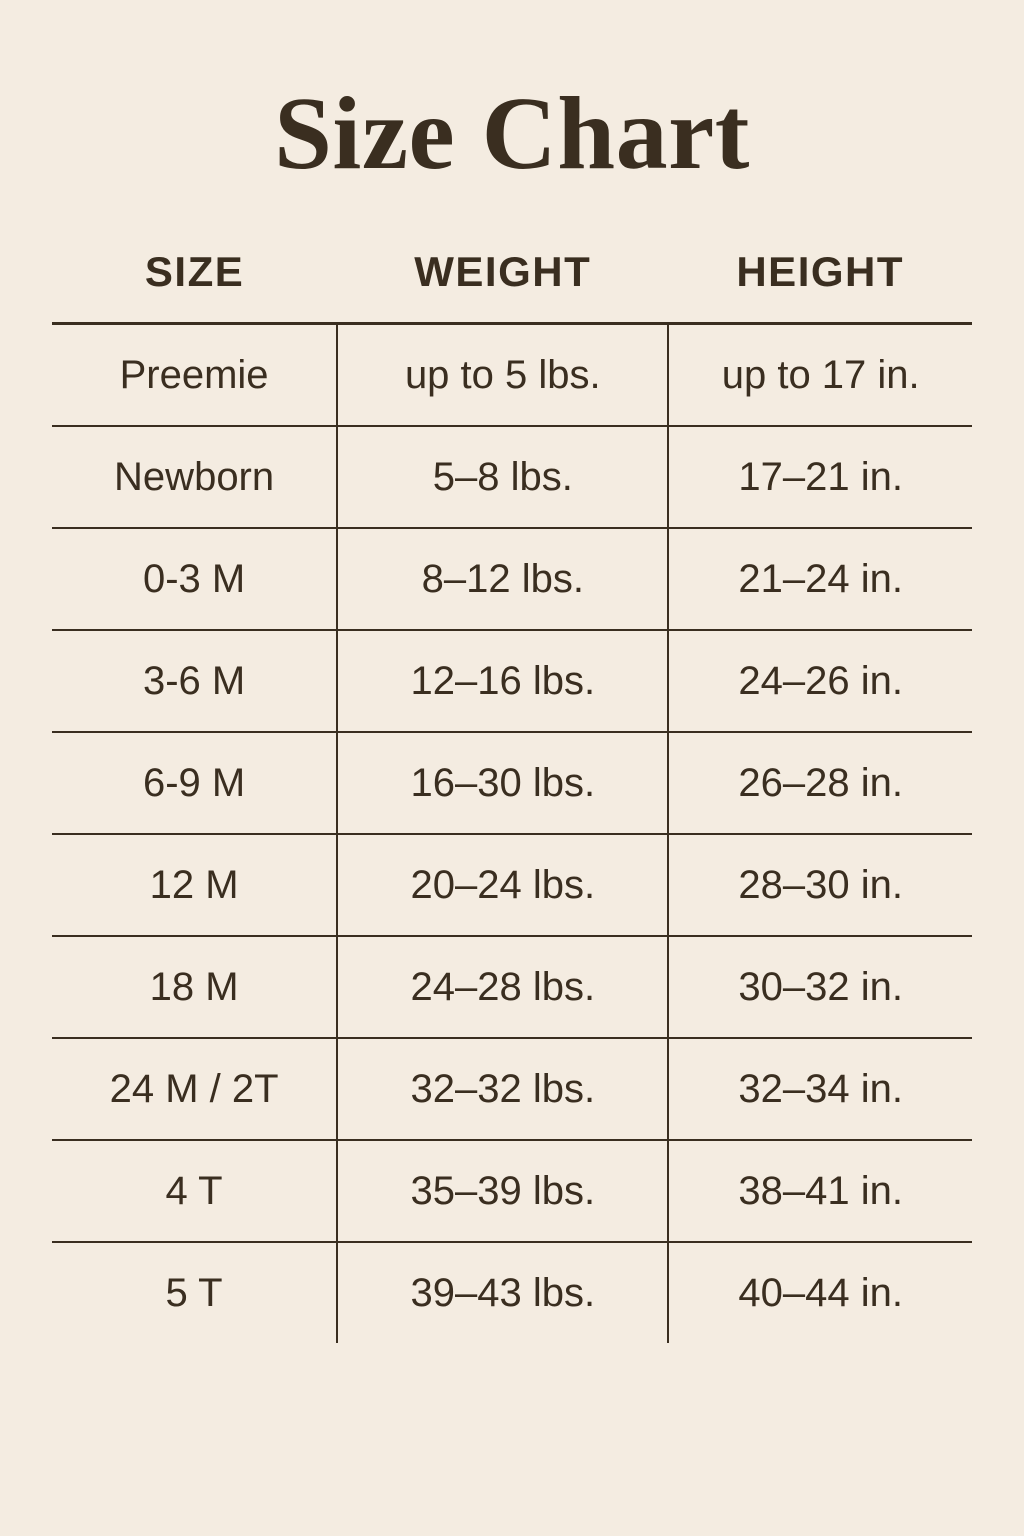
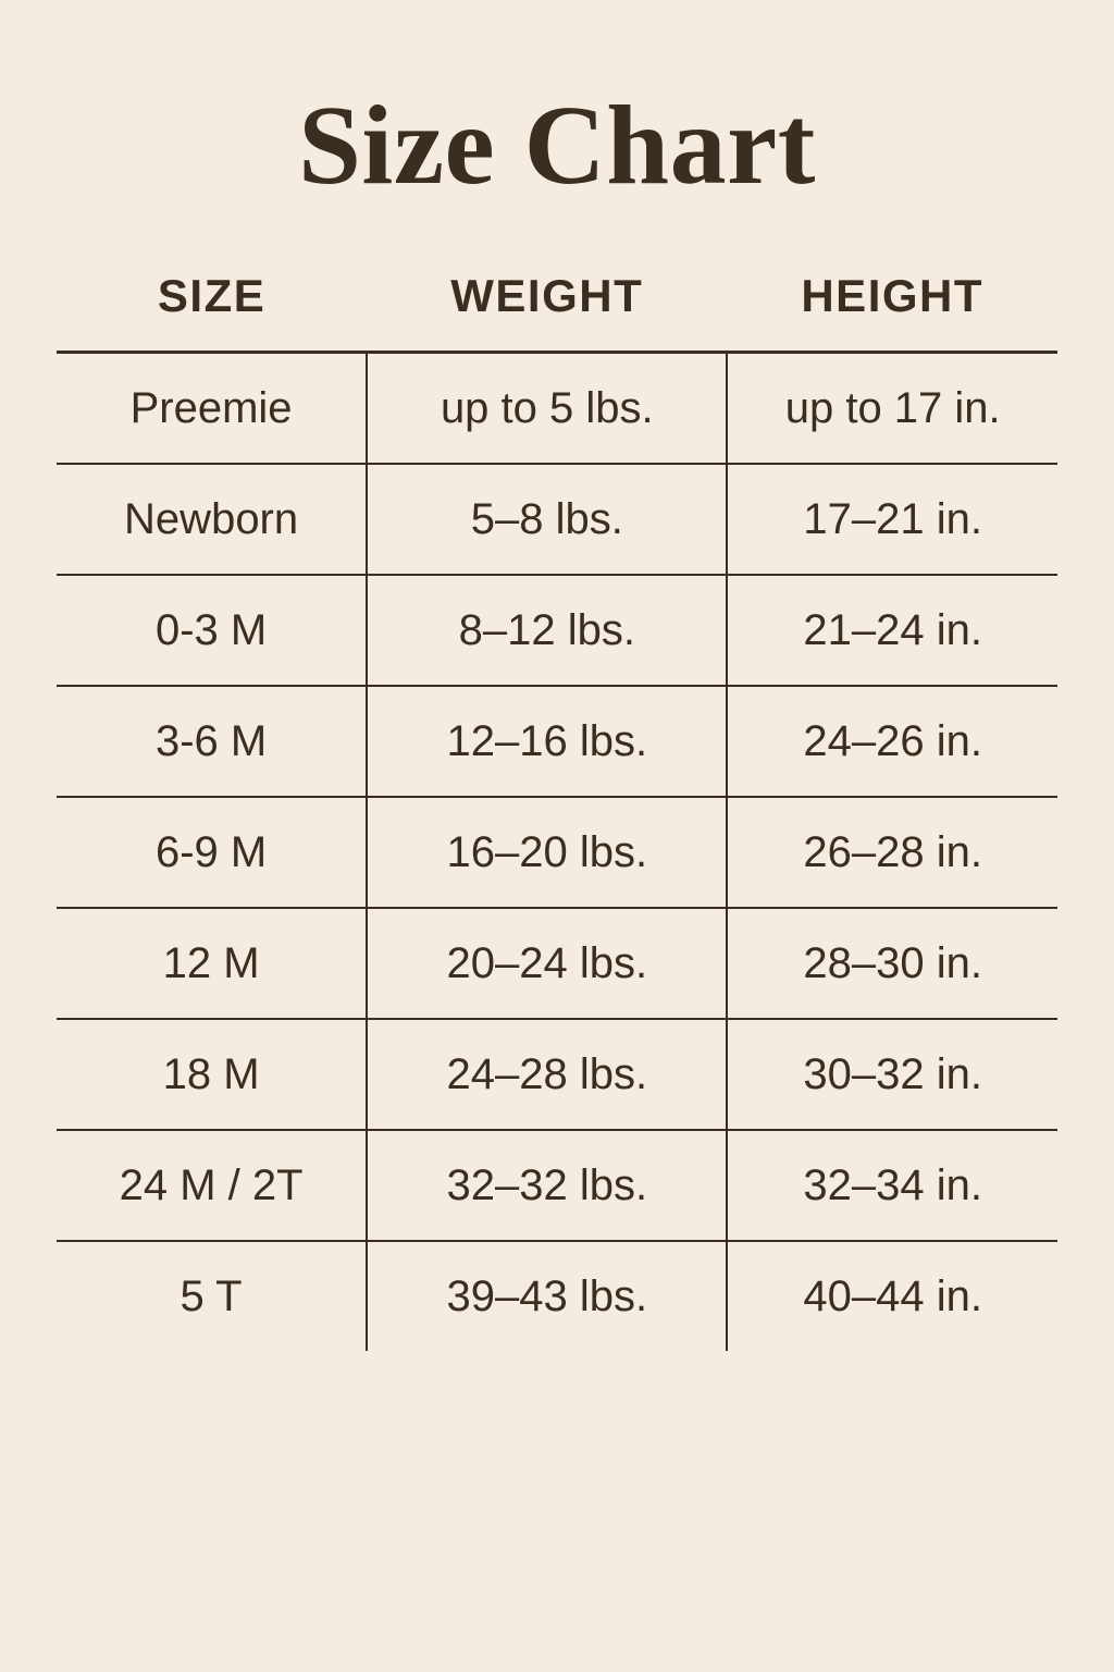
  Size Chart
  SIZE	WEIGHT	HEIGHT
  Preemie	up to 5 lbs.	up to 17 in.
  Newborn	5–8 lbs.	17–21 in.
  0-3 M	8–12 lbs.	21–24 in.
  3-6 M	12–16 lbs.	24–26 in.
- 6-9 M	16–30 lbs.	26–28 in.
+ 6-9 M	16–20 lbs.	26–28 in.
  12 M	20–24 lbs.	28–30 in.
  18 M	24–28 lbs.	30–32 in.
  24 M / 2T	32–32 lbs.	32–34 in.
- 4 T	35–39 lbs.	38–41 in.
  5 T	39–43 lbs.	40–44 in.
